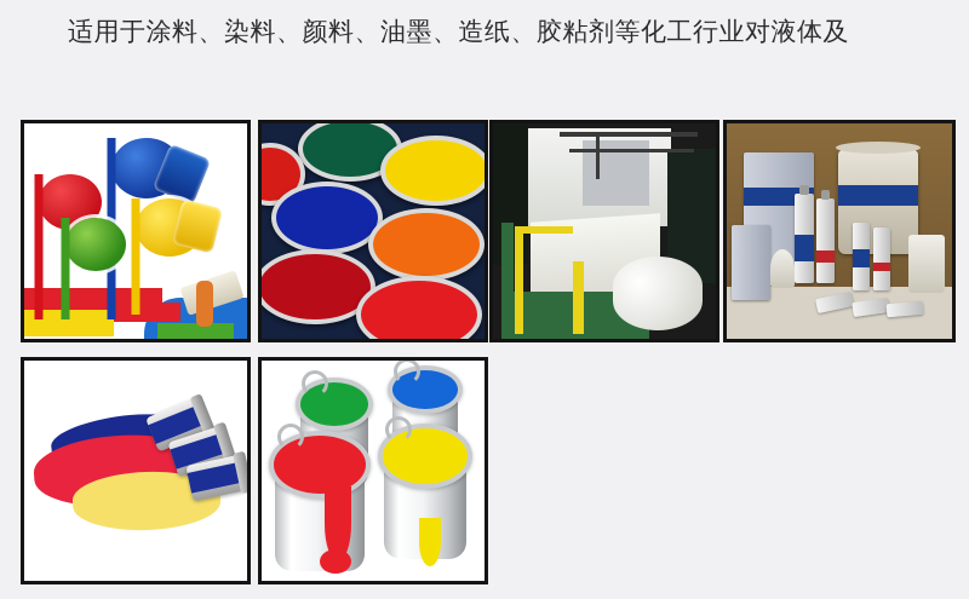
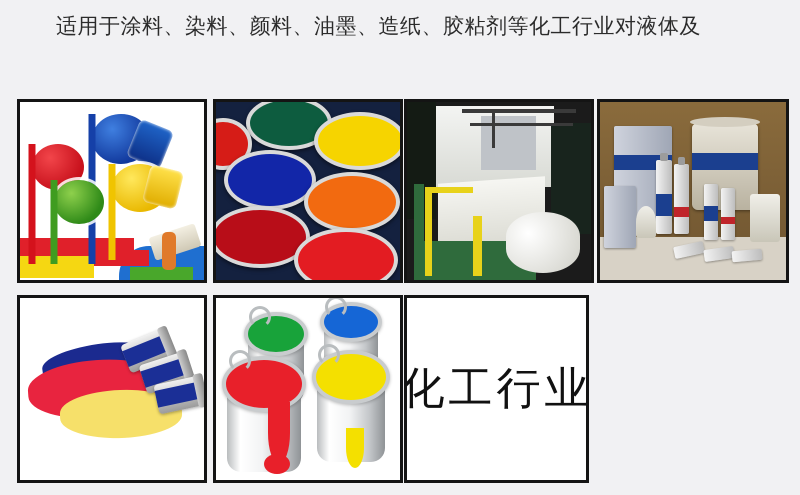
  适用于涂料、染料、颜料、油墨、造纸、胶粘剂等化工行业对液体及
+ 化工行业
